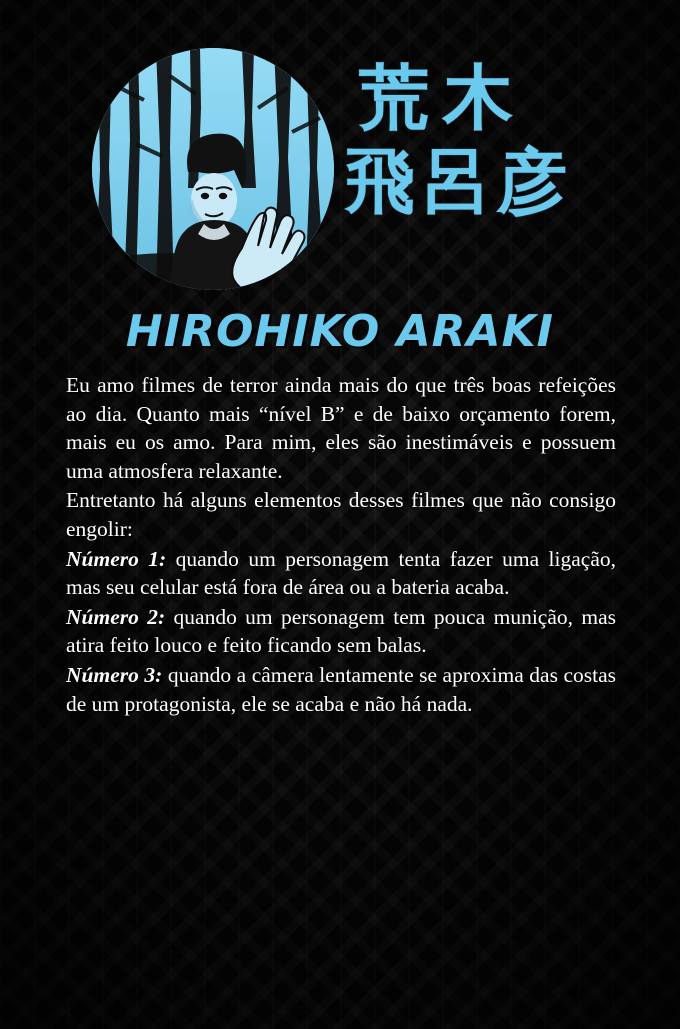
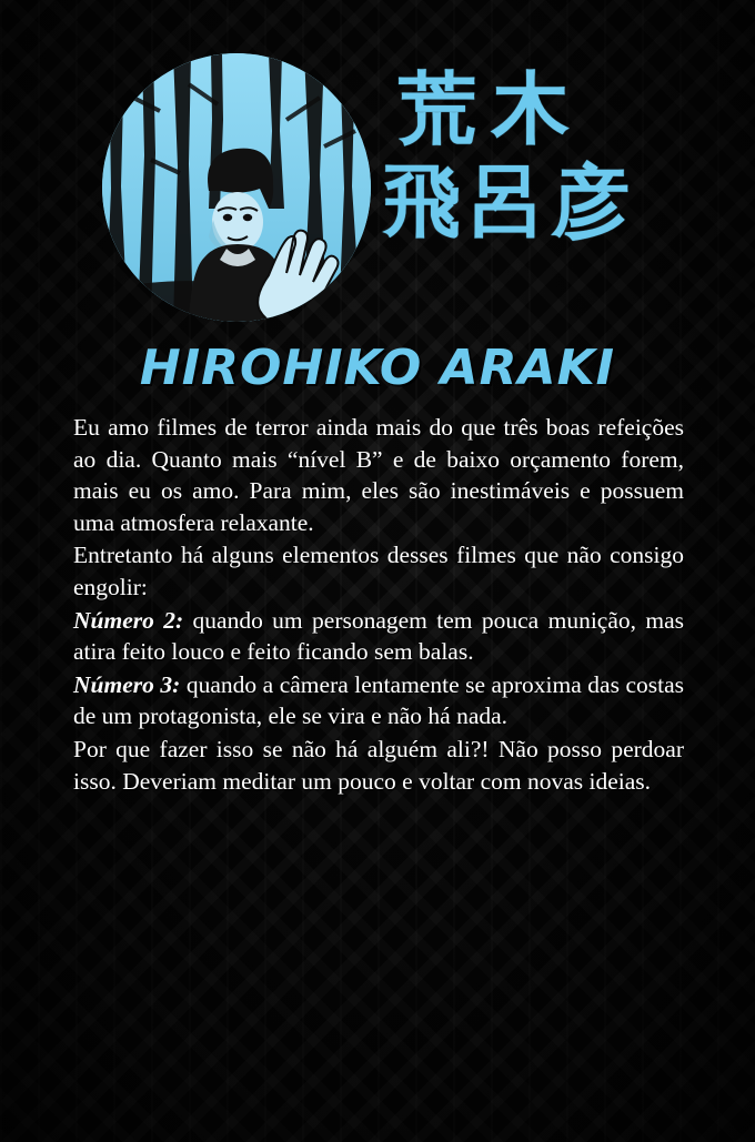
  荒木
  飛呂彦
  HIROHIKO ARAKI
  Eu amo filmes de terror ainda mais do que três boas refeições ao dia. Quanto mais “nível B” e de baixo orçamento forem, mais eu os amo. Para mim, eles são inestimáveis e possuem uma atmosfera relaxante.
  Entretanto há alguns elementos desses filmes que não consigo engolir:
- Número 1: quando um personagem tenta fazer uma ligação, mas seu celular está fora de área ou a bateria acaba.
  Número 2: quando um personagem tem pouca munição, mas atira feito louco e feito ficando sem balas.
- Número 3: quando a câmera lentamente se aproxima das costas de um protagonista, ele se acaba e não há nada.
+ Número 3: quando a câmera lentamente se aproxima das costas de um protagonista, ele se vira e não há nada.
+ Por que fazer isso se não há alguém ali?! Não posso perdoar isso. Deveriam meditar um pouco e voltar com novas ideias.
